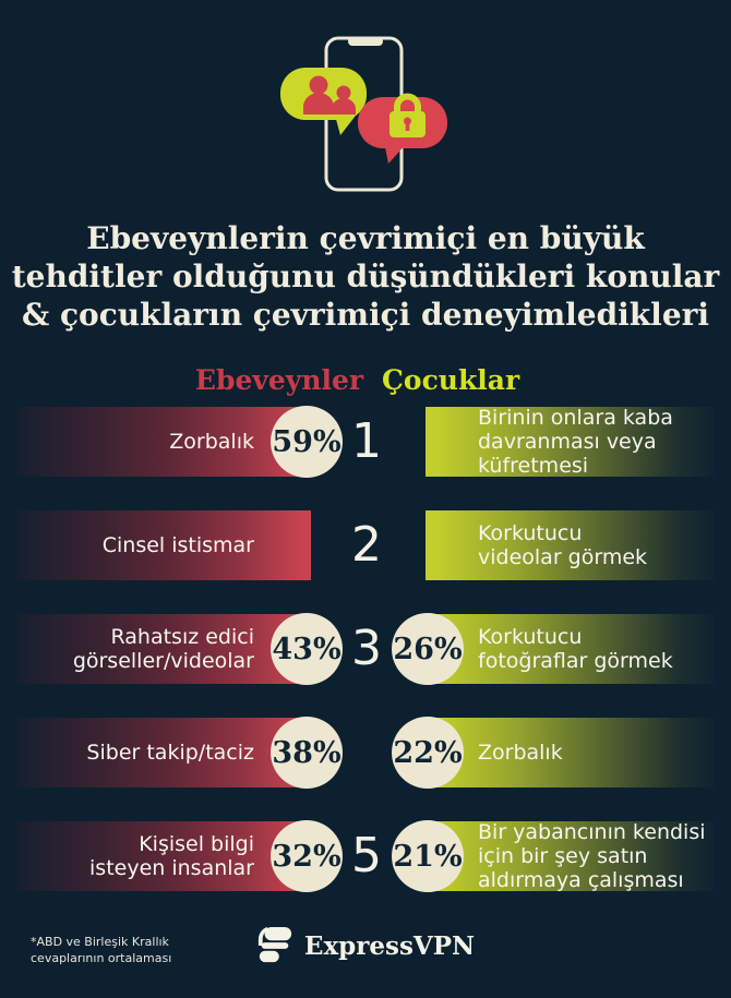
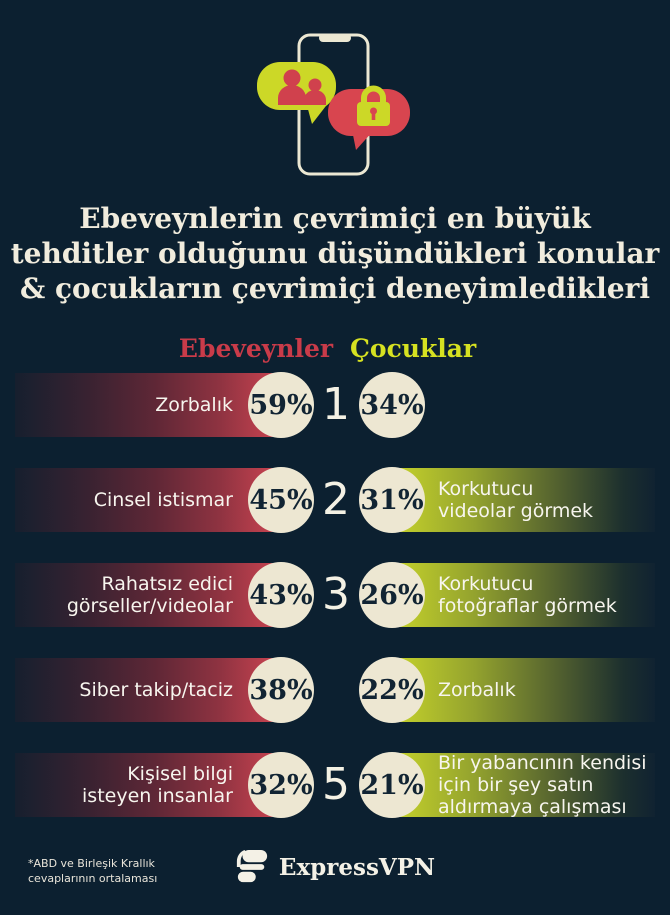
  Ebeveynlerin çevrimiçi en büyük
  tehditler olduğunu düşündükleri konular
  & çocukların çevrimiçi deneyimledikleri
  Ebeveynler
  Çocuklar
  Zorbalık
- Birinin onlara kaba
- davranması veya
- küfretmesi
  59%
  1
+ 34%
  Cinsel istismar
  Korkutucu
  videolar görmek
+ 45%
  2
+ 31%
  Rahatsız edici
  görseller/videolar
  Korkutucu
  fotoğraflar görmek
  43%
  3
  26%
  Siber takip/taciz
  Zorbalık
  38%
  22%
  Kişisel bilgi
  isteyen insanlar
  Bir yabancının kendisi
  için bir şey satın
  aldırmaya çalışması
  32%
  5
  21%
  *ABD ve Birleşik Krallık
  cevaplarının ortalaması
  ExpressVPN
